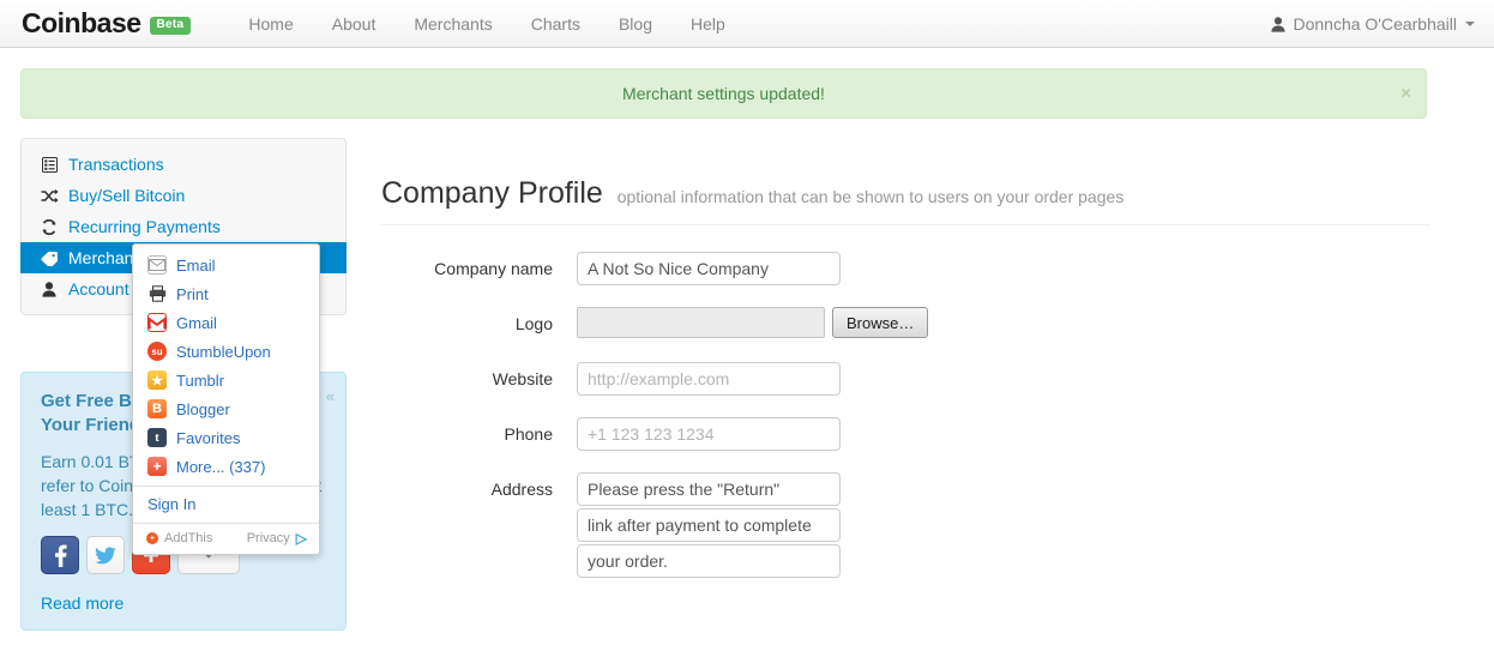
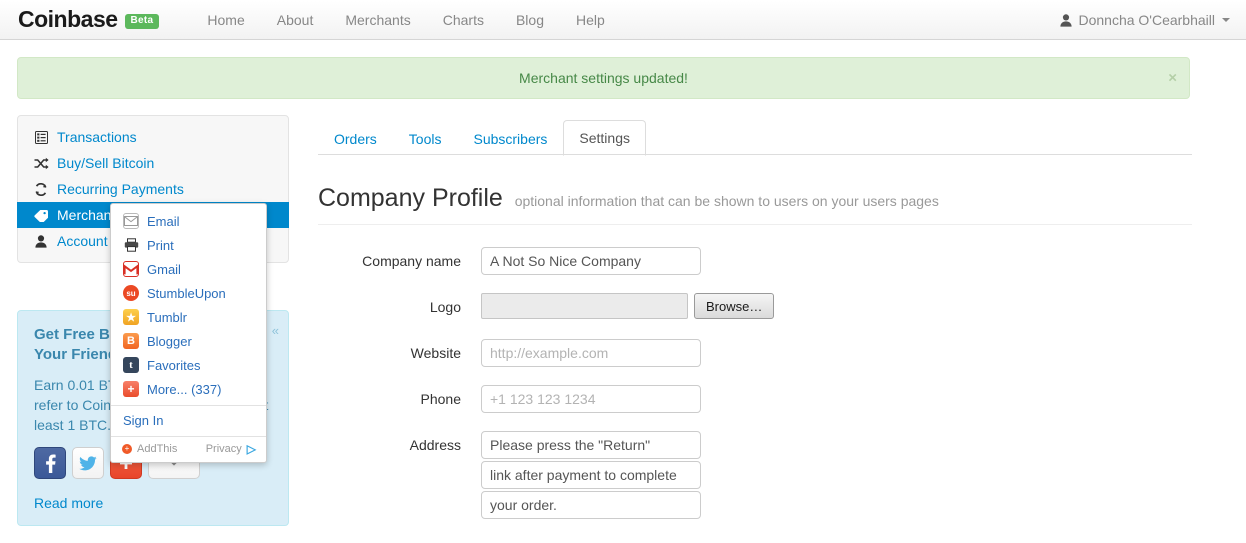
  Coinbase Beta
  Home
  About
  Merchants
  Charts
  Blog
  Help
  Donncha O'Cearbhaill
  Merchant settings updated!
  ×
  Transactions
  Buy/Sell Bitcoin
  Recurring Payments
  Account
  «
  Read more
  Email
  Print
  Gmail
  su
  StumbleUpon
  ★
  Tumblr
  B
  Blogger
  t
  Favorites
  +
  More... (337)
  Sign In
  +
  AddThis
  Privacy
  ▷
+ Orders
+ Tools
+ Subscribers
+ Settings
- Company Profile optional information that can be shown to users on your order pages
+ Company Profile optional information that can be shown to users on your users pages
  Company name
  A Not So Nice Company
  Logo
  Browse…
  Website
  http://example.com
  Phone
  +1 123 123 1234
  Address
  Please press the "Return"
  link after payment to complete
  your order.
